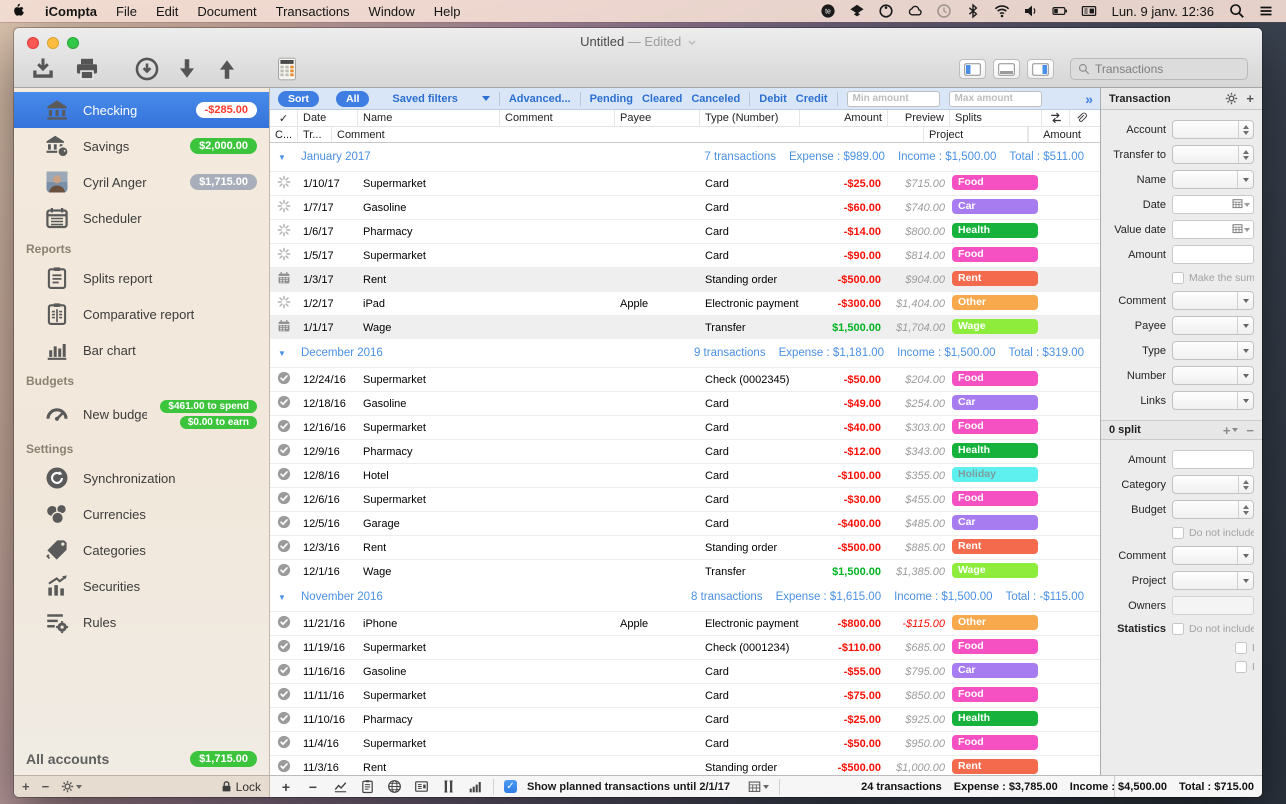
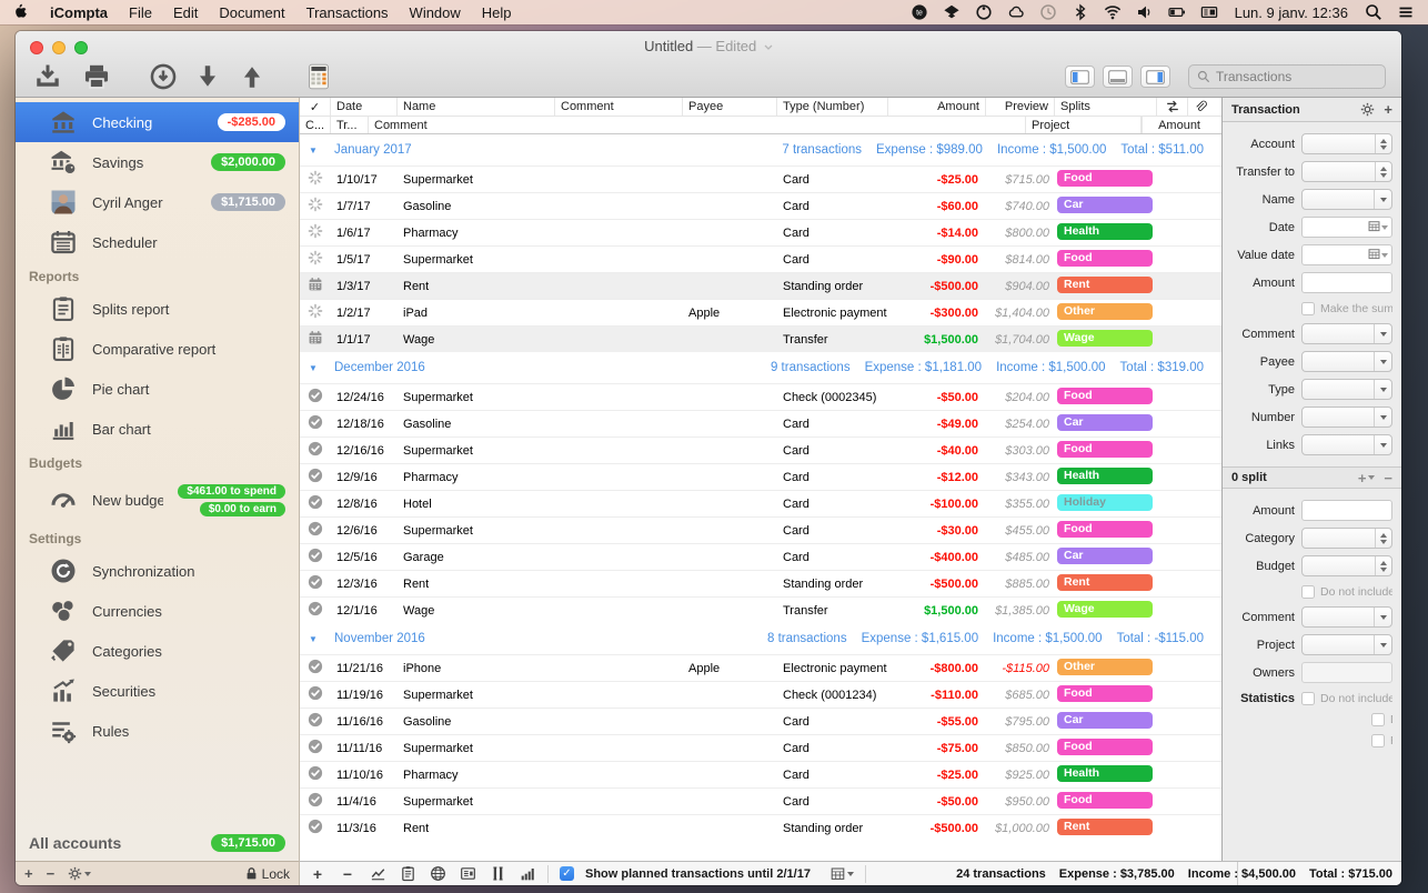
  iCompta
  File
  Edit
  Document
  Transactions
  Window
  Help
  Lun. 9 janv. 12:36
  Untitled — Edited
  Transactions
  Checking
  -$285.00
  Savings
  $2,000.00
  Cyril Anger
  $1,715.00
  Scheduler
  Reports
  Splits report
  Comparative report
+ Pie chart
  Bar chart
  Budgets
  New budge
  $461.00 to spend
  $0.00 to earn
  Settings
  Synchronization
  Currencies
  Categories
  Securities
  Rules
  All accounts
  $1,715.00
  +
  −
  Lock
- Sort
- All
- Saved filters
- Advanced...
- Pending
- Cleared
- Canceled
- Debit
- Credit
- Min amount
- Max amount
- »
  ✓
  Date
  Name
  Comment
  Payee
  Type (Number)
  Amount
  Preview
  Splits
  C...
  Tr...
  Comment
  Project
  Amount
  ▼
  January 2017
  7 transactions
  Expense : $989.00
  Income : $1,500.00
  Total : $511.00
  1/10/17
  Supermarket
  Card
  -$25.00
  $715.00
  Food
  1/7/17
  Gasoline
  Card
  -$60.00
  $740.00
  Car
  1/6/17
  Pharmacy
  Card
  -$14.00
  $800.00
  Health
  1/5/17
  Supermarket
  Card
  -$90.00
  $814.00
  Food
  1/3/17
  Rent
  Standing order
  -$500.00
  $904.00
  Rent
  1/2/17
  iPad
  Apple
  Electronic payment
  -$300.00
  $1,404.00
  Other
  1/1/17
  Wage
  Transfer
  $1,500.00
  $1,704.00
  Wage
  ▼
  December 2016
  9 transactions
  Expense : $1,181.00
  Income : $1,500.00
  Total : $319.00
  12/24/16
  Supermarket
  Check (0002345)
  -$50.00
  $204.00
  Food
  12/18/16
  Gasoline
  Card
  -$49.00
  $254.00
  Car
  12/16/16
  Supermarket
  Card
  -$40.00
  $303.00
  Food
  12/9/16
  Pharmacy
  Card
  -$12.00
  $343.00
  Health
  12/8/16
  Hotel
  Card
  -$100.00
  $355.00
  Holiday
  12/6/16
  Supermarket
  Card
  -$30.00
  $455.00
  Food
  12/5/16
  Garage
  Card
  -$400.00
  $485.00
  Car
  12/3/16
  Rent
  Standing order
  -$500.00
  $885.00
  Rent
  12/1/16
  Wage
  Transfer
  $1,500.00
  $1,385.00
  Wage
  ▼
  November 2016
  8 transactions
  Expense : $1,615.00
  Income : $1,500.00
  Total : -$115.00
  11/21/16
  iPhone
  Apple
  Electronic payment
  -$800.00
  -$115.00
  Other
  11/19/16
  Supermarket
  Check (0001234)
  -$110.00
  $685.00
  Food
  11/16/16
  Gasoline
  Card
  -$55.00
  $795.00
  Car
  11/11/16
  Supermarket
  Card
  -$75.00
  $850.00
  Food
  11/10/16
  Pharmacy
  Card
  -$25.00
  $925.00
  Health
  11/4/16
  Supermarket
  Card
  -$50.00
  $950.00
  Food
  11/3/16
  Rent
  Standing order
  -$500.00
  $1,000.00
  Rent
  Transaction
  +
  Account
  Transfer to
  Name
  Date
  Value date
  Amount
  Comment
  Payee
  Type
  Number
  Links
  0 split
  +
  −
  Amount
  Category
  Budget
  Do not include
  Comment
  Project
  Owners
  Statistics
  Do not include
  +
  −
  ✓
  Show planned transactions until 2/1/17
  24 transactions
  Expense : $3,785.00
  Income $4,500.00
  Total : $715.00
